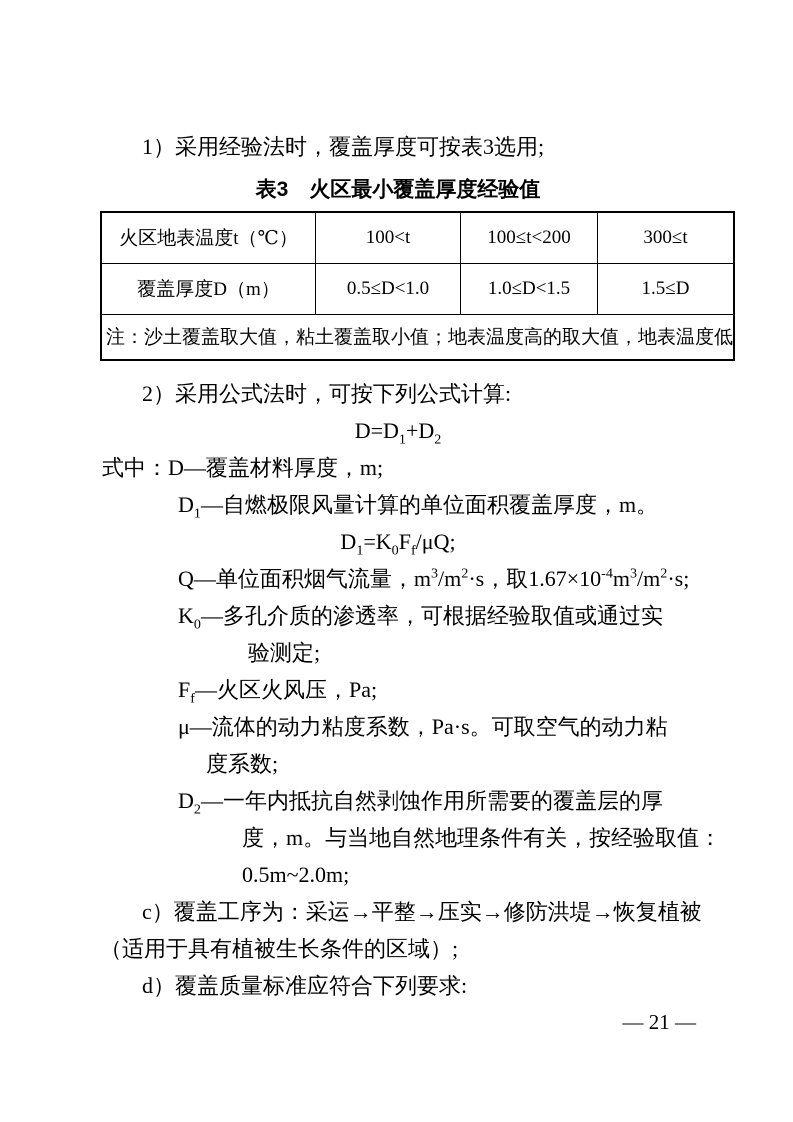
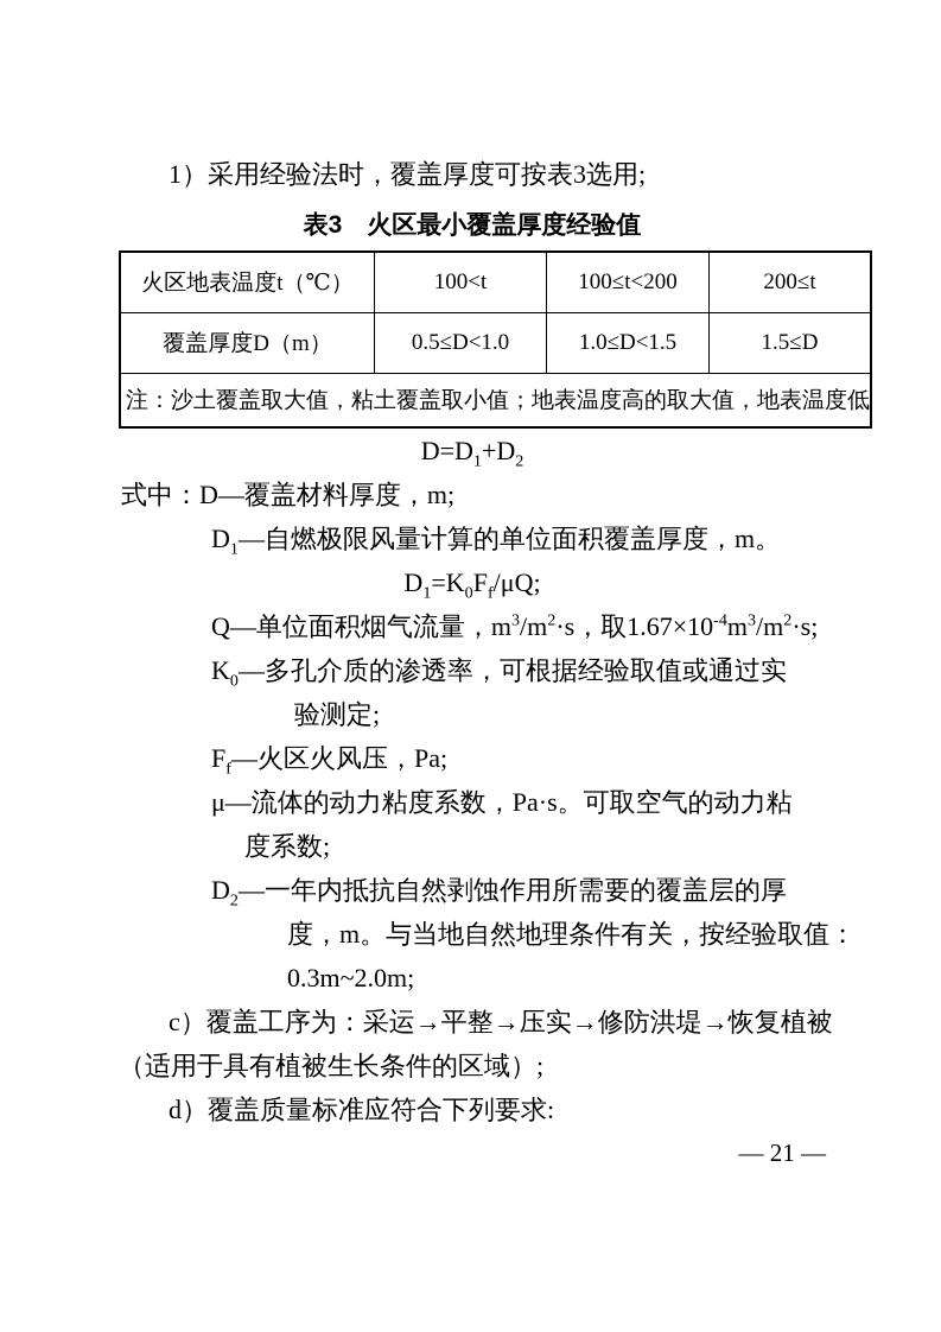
  1）采用经验法时，覆盖厚度可按表3选用;
  表3 火区最小覆盖厚度经验值
- 火区地表温度t（℃）	100<t	100≤t<200	300≤t
+ 火区地表温度t（℃）	100<t	100≤t<200	200≤t
  覆盖厚度D（m）	0.5≤D<1.0	1.0≤D<1.5	1.5≤D
  注：沙土覆盖取大值，粘土覆盖取小值；地表温度高的取大值，地表温度低
- 2）采用公式法时，可按下列公式计算:
  D=D1+D2
  式中：D—覆盖材料厚度，m;
  D1—自燃极限风量计算的单位面积覆盖厚度，m。
  D1=K0Ff/μQ;
  Q—单位面积烟气流量，m3/m2·s，取1.67×10-4m3/m2·s;
  K0—多孔介质的渗透率，可根据经验取值或通过实
  验测定;
  Ff—火区火风压，Pa;
  μ—流体的动力粘度系数，Pa·s。可取空气的动力粘
  度系数;
  D2—一年内抵抗自然剥蚀作用所需要的覆盖层的厚
  度，m。与当地自然地理条件有关，按经验取值：
- 0.5m~2.0m;
+ 0.3m~2.0m;
  c）覆盖工序为：采运→平整→压实→修防洪堤→恢复植被
  （适用于具有植被生长条件的区域）;
  d）覆盖质量标准应符合下列要求:
  — 21 —
